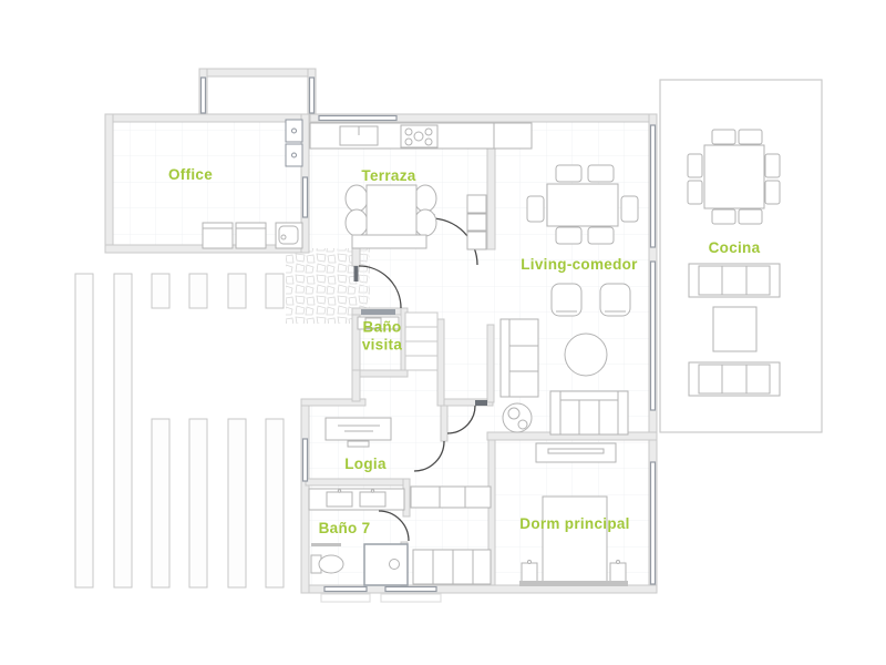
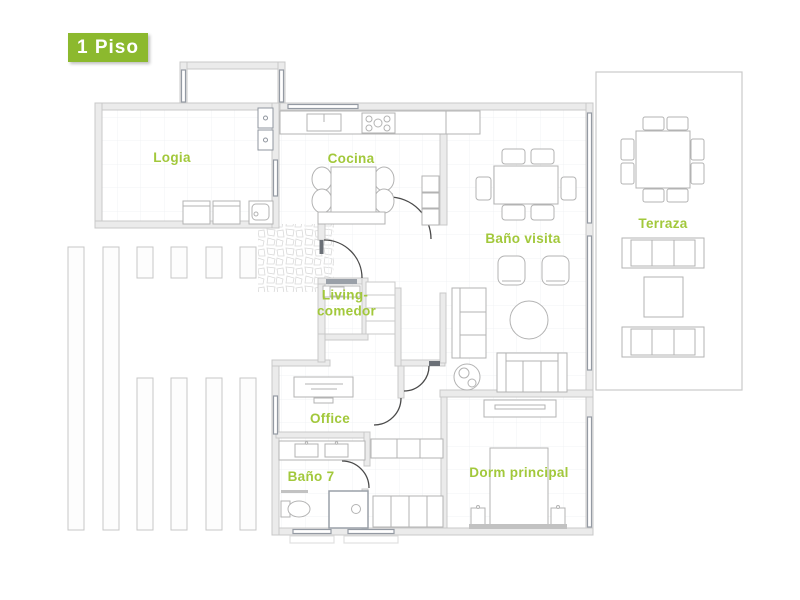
+ 1 Piso
- Office
+ Logia
- Terraza
+ Cocina
- Living-comedor
+ Baño visita
- Cocina
+ Terraza
- Baño visita
+ Living-comedor
- Logia
+ Office
  Baño 7
  Dorm principal
